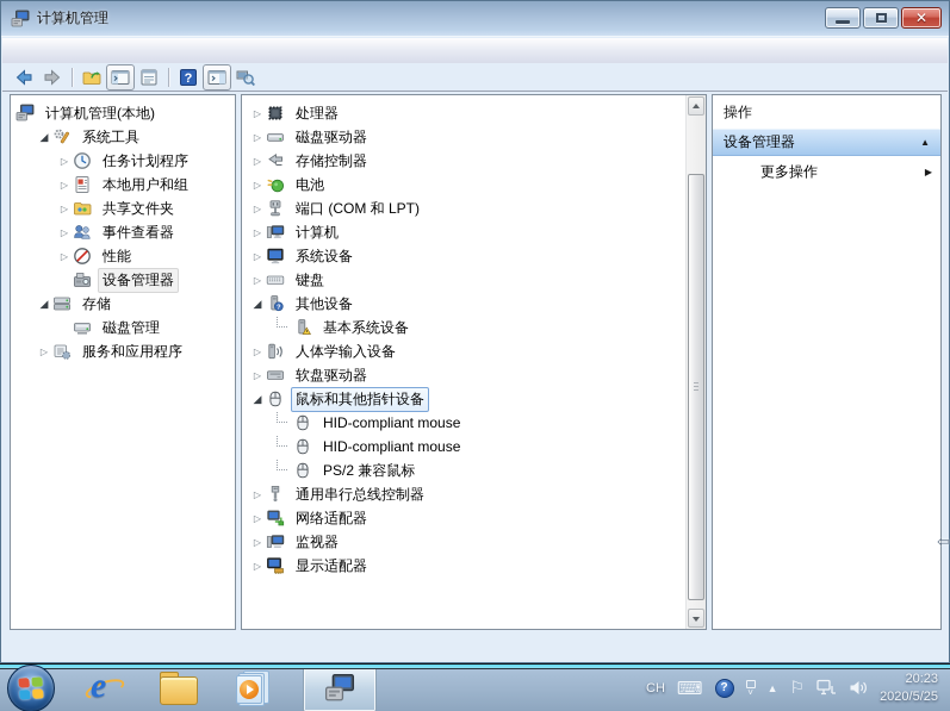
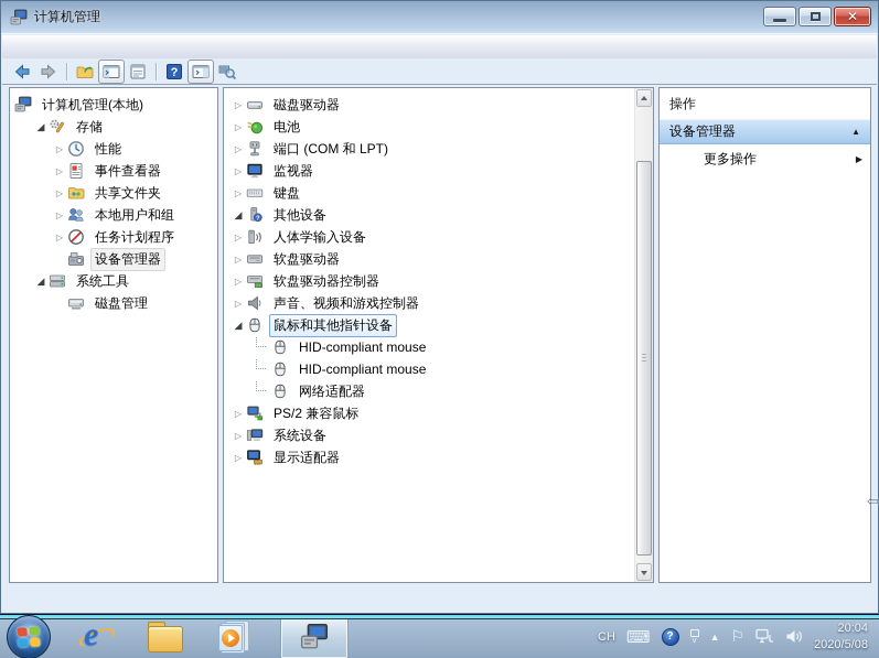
  计算机管理
  ✕
  ?
  计算机管理(本地)
- 系统工具
+ 存储
- 任务计划程序
+ 性能
- 本地用户和组
+ 事件查看器
  共享文件夹
- 事件查看器
+ 本地用户和组
- 性能
+ 任务计划程序
  设备管理器
- 存储
+ 系统工具
  磁盘管理
- 服务和应用程序
- 处理器
  磁盘驱动器
- 存储控制器
  电池
  端口 (COM 和 LPT)
- 计算机
- 系统设备
+ 监视器
  键盘
  其他设备
- 基本系统设备
  人体学输入设备
  软盘驱动器
+ 软盘驱动器控制器
+ 声音、视频和游戏控制器
  鼠标和其他指针设备
  HID-compliant mouse
  HID-compliant mouse
- PS/2 兼容鼠标
+ 网络适配器
- 通用串行总线控制器
- 网络适配器
+ PS/2 兼容鼠标
- 监视器
+ 系统设备
  显示适配器
  操作
  设备管理器
  ▲
  更多操作
  ▶
  ⇦
  e
  CH
  ⌨
  ?
  ˅
  ▲
  ⚐
- 20:23
+ 20:04
- 2020/5/25
+ 2020/5/08
